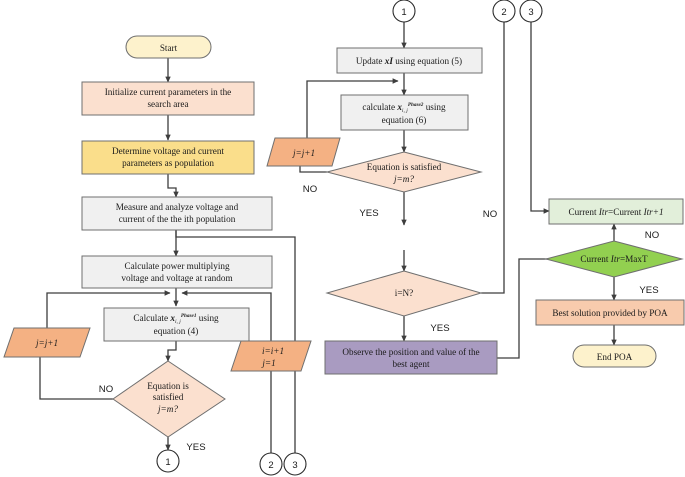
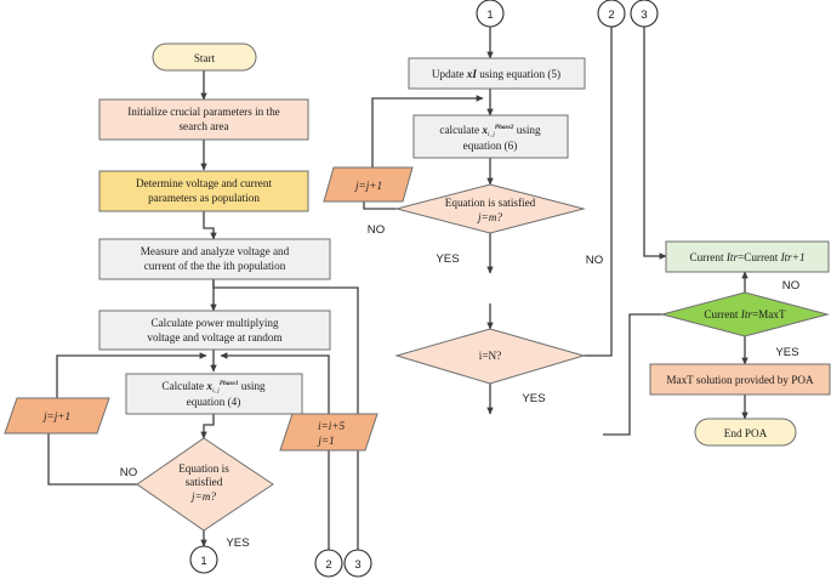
  Start
- Initialize current parameters in the
+ Initialize crucial parameters in the
  search area
  Determine voltage and current
  parameters as population
  Measure and analyze voltage and
  current of the the ith population
  Calculate power multiplying
  voltage and voltage at random
  equation (4)
  j=j+1
  Equation is
  satisfied
  j=m?
- i=i+1
+ i=i+5
  j=1
  Update xI using equation (5)
  equation (6)
  j=j+1
  Equation is satisfied
  j=m?
  i=N?
- Observe the position and value of the
- best agent
  Current Itr=Current Itr+1
  Current Itr=MaxT
- Best solution provided by POA
+ MaxT solution provided by POA
  End POA
  1
  2
  3
  1
  2
  3
  NO
  YES
  NO
  YES
  NO
  YES
  NO
  YES
